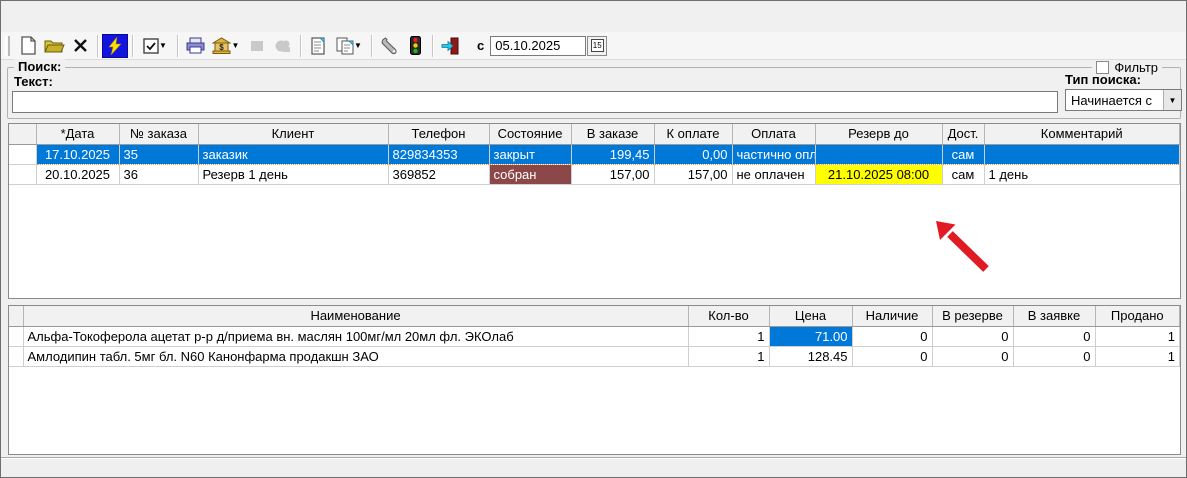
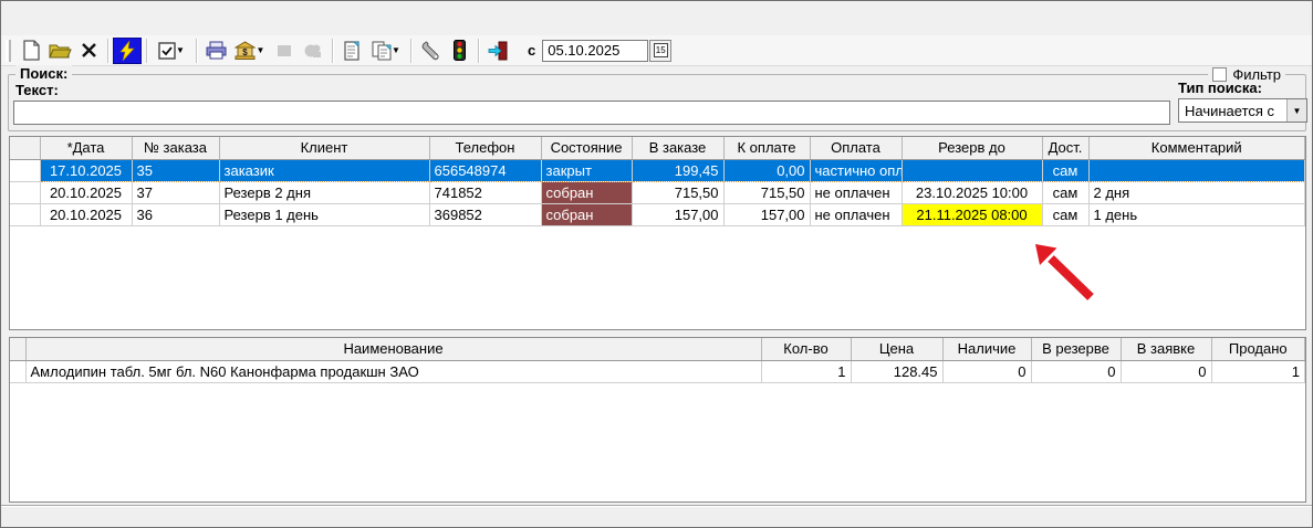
  ▼
  $
  ▼
  ▼
  с
  05.10.2025
  15
  Поиск:
  Фильтр
  Текст:
  Тип поиска:
  Начинается с
  ▼
  	*Дата	№ заказа	Клиент	Телефон	Состояние	В заказе	К оплате	Оплата	Резерв до	Дост.	Комментарий
- 	17.10.2025	35	заказик	829834353	закрыт	199,45	0,00	частично опл		сам
+ 	17.10.2025	35	заказик	656548974	закрыт	199,45	0,00	частично опл		сам
+ 	20.10.2025	37	Резерв 2 дня	741852	собран	715,50	715,50	не оплачен	23.10.2025 10:00	сам	2 дня
- 	20.10.2025	36	Резерв 1 день	369852	собран	157,00	157,00	не оплачен	21.10.2025 08:00	сам	1 день
+ 	20.10.2025	36	Резерв 1 день	369852	собран	157,00	157,00	не оплачен	21.11.2025 08:00	сам	1 день
  	Наименование	Кол-во	Цена	Наличие	В резерве	В заявке	Продано
- 	Альфа-Токоферола ацетат р-р д/приема вн. маслян 100мг/мл 20мл фл. ЭКОлаб	1	71.00	0	0	0	1
  	Амлодипин табл. 5мг бл. N60 Канонфарма продакшн ЗАО	1	128.45	0	0	0	1
